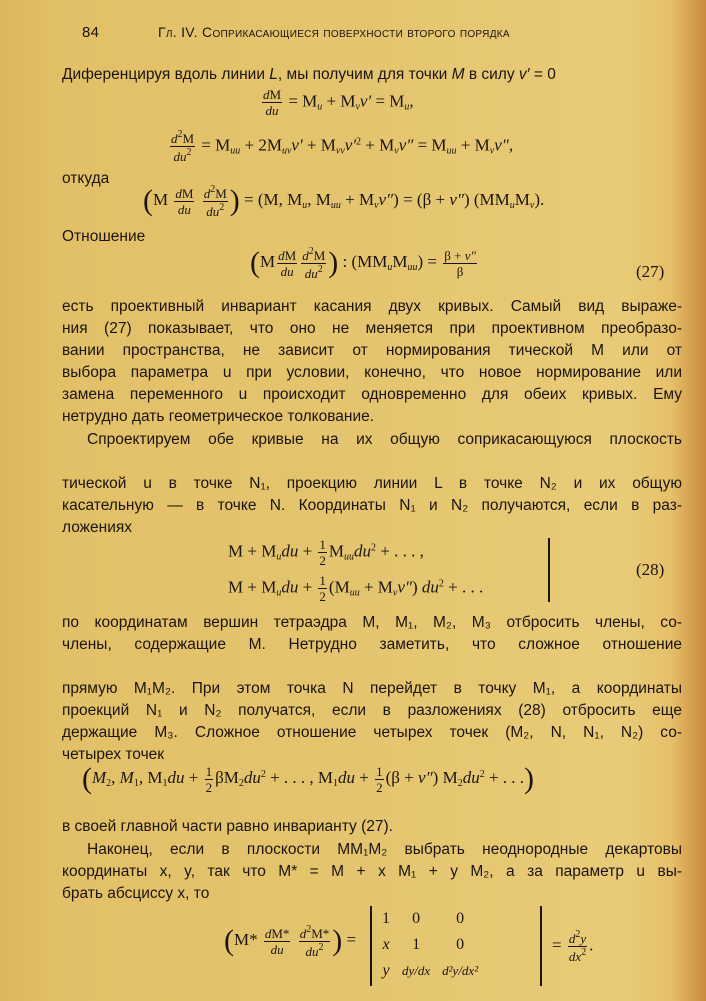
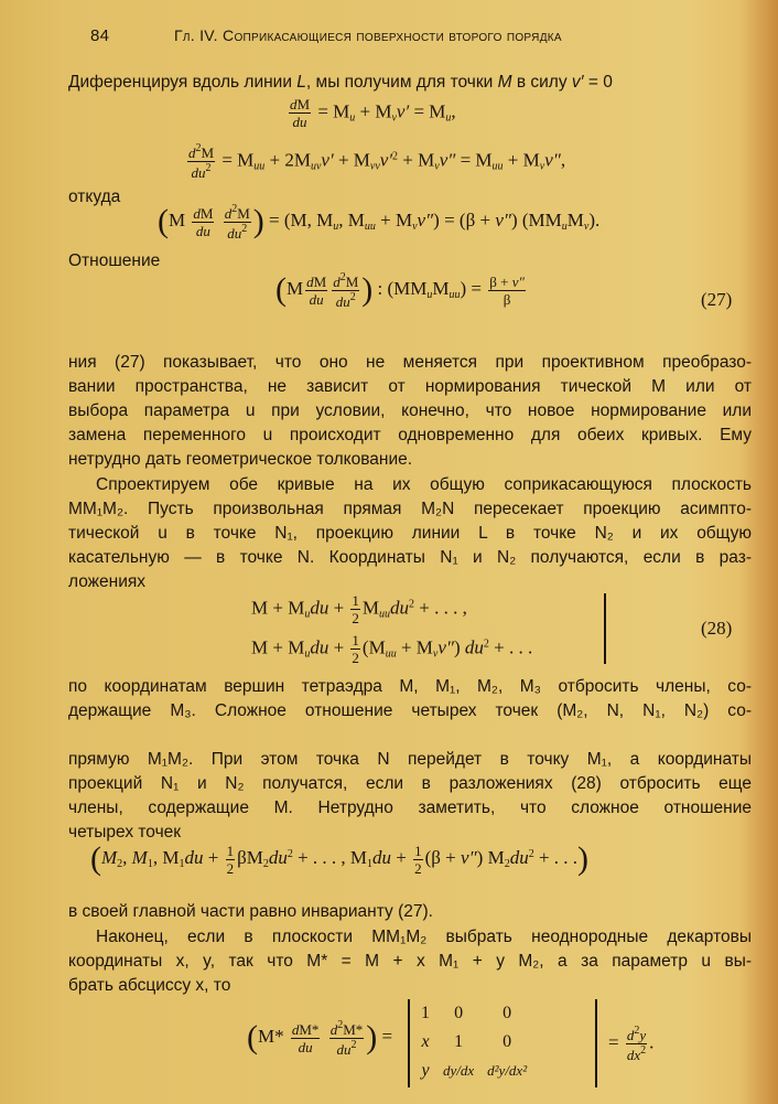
  84
  Гл. IV. Соприкасающиеся поверхности второго порядка
  Диференцируя вдоль линии L, мы получим для точки M в силу v′ = 0
  dM
  du
  = Mu + Mvv′ = Mu,
  d2M
  du2
  = Muu + 2Muvv′ + Mvvv′2 + Mvv″ = Muu + Mvv″,
  откуда
  (M
  dM
  du
  d2M
  du2
  ) = (M, Mu, Muu + Mvv″) = (β + v″) (MMuMv).
  Отношение
  (M
  dM
  du
  d2M
  du2
  ) : (MMuMuu) =
  β + v″
  β
  (27)
- есть проективный инвариант касания двух кривых. Самый вид выраже-
  ния (27) показывает, что оно не меняется при проективном преобразо-
  вании пространства, не зависит от нормирования тической M или от
  выбора параметра u при условии, конечно, что новое нормирование или
  замена переменного u происходит одновременно для обеих кривых. Ему
  нетрудно дать геометрическое толкование.
  Спроектируем обе кривые на их общую соприкасающуюся плоскость
+ MM₁M₂. Пусть произвольная прямая M₂N пересекает проекцию асимпто-
  тической u в точке N₁, проекцию линии L в точке N₂ и их общую
  касательную — в точке N. Координаты N₁ и N₂ получаются, если в раз-
  ложениях
  M + Mudu +
  1
  2
  Muudu2 + . . . ,
  M + Mudu +
  1
  2
  (Muu + Mvv″) du2 + . . .
  (28)
  по координатам вершин тетраэдра M, M₁, M₂, M₃ отбросить члены, со-
- члены, содержащие M. Нетрудно заметить, что сложное отношение
+ держащие M₃. Сложное отношение четырех точек (M₂, N, N₁, N₂) со-
  прямую M₁M₂. При этом точка N перейдет в точку M₁, а координаты
  проекций N₁ и N₂ получатся, если в разложениях (28) отбросить еще
- держащие M₃. Сложное отношение четырех точек (M₂, N, N₁, N₂) со-
+ члены, содержащие M. Нетрудно заметить, что сложное отношение
  четырех точек
  (M2, M1, M1du +
  1
  2
  βM2du2 + . . . , M1du +
  1
  2
  (β + v″) M2du2 + . . .)
  в своей главной части равно инварианту (27).
  Наконец, если в плоскости MM₁M₂ выбрать неоднородные декартовы
  координаты x, y, так что M* = M + x M₁ + y M₂, а за параметр u вы-
  брать абсциссу x, то
  (M*
  dM*
  du
  d2M*
  du2
  ) =
  1	0	0
  x	1	0
  y	dy/dx	d²y/dx²
  =
  d2y
  dx2
  .
